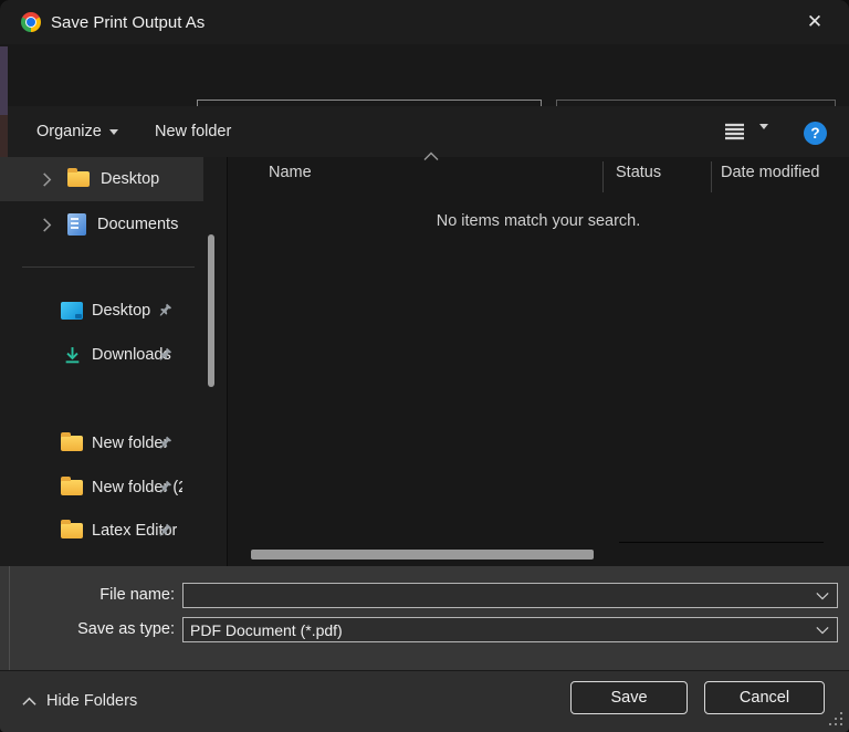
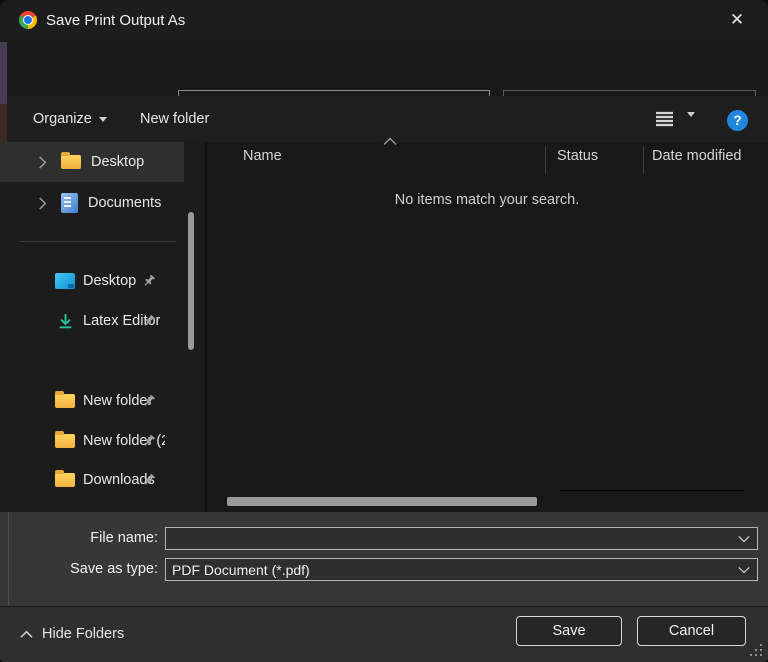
  Save Print Output As
  ✕
  Organize
  New folder
  ?
  Desktop
  Documents
  Desktop
- Downloads
+ Latex Editor
  New folde
  New folde (
- Latex Editor
+ Downloads
  Name
  Status
  Date modified
  No items match your search.
  File name:
  Save as type:
  PDF Document (*.pdf)
  Hide Folders
  Save
  Cancel
